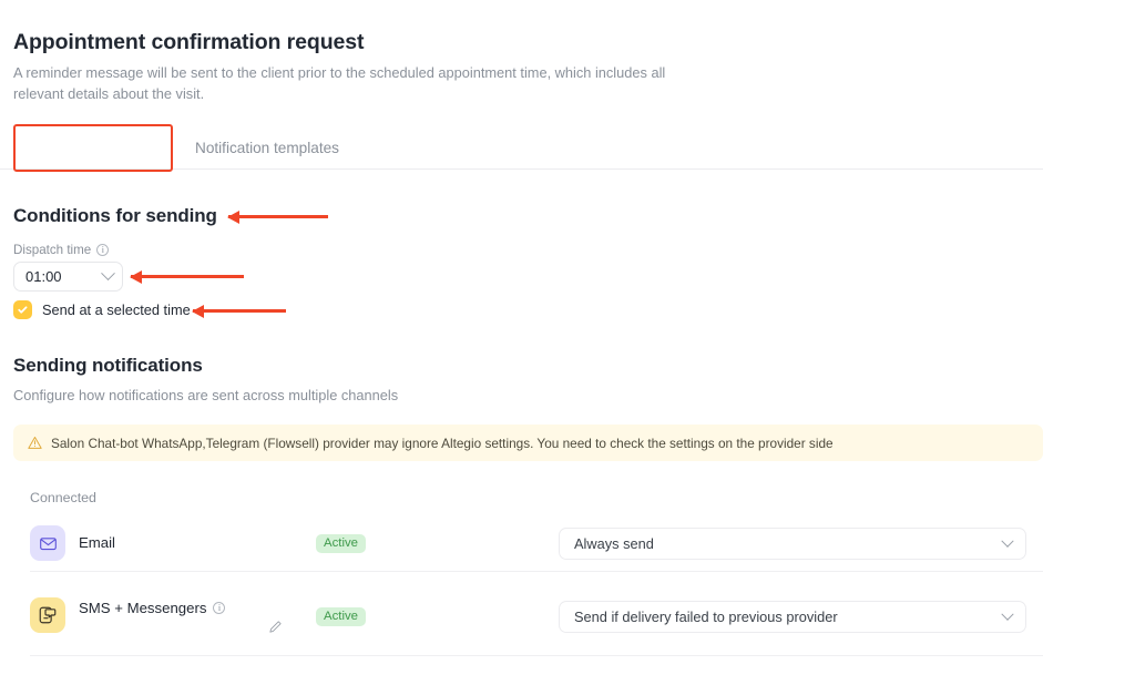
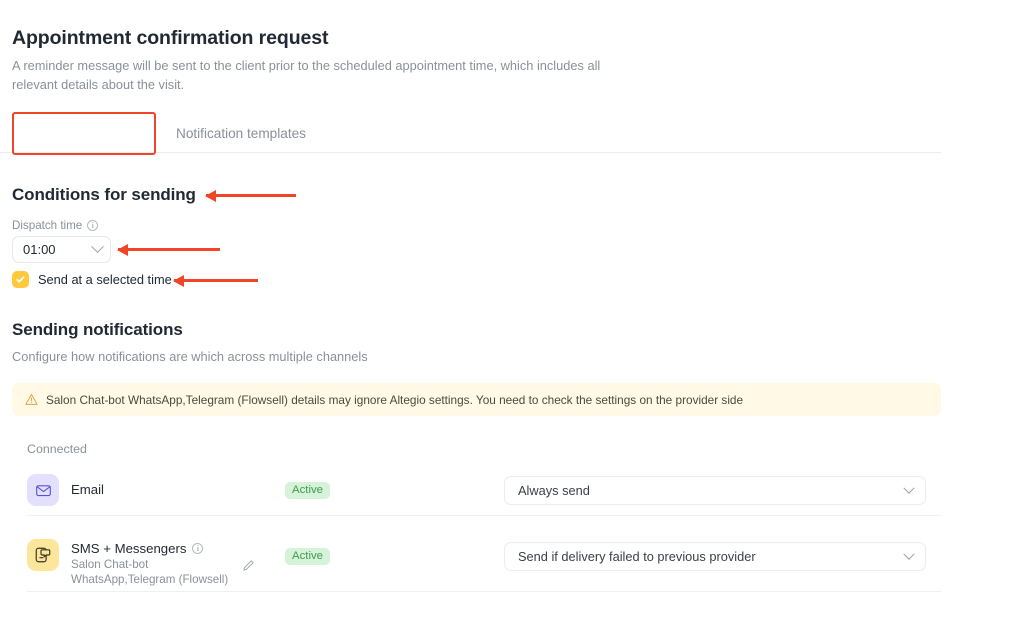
  Appointment confirmation request
  A reminder message will be sent to the client prior to the scheduled appointment time, which includes all relevant details about the visit.
  Notification templates
  Conditions for sending
  Dispatch time
  i
  01:00
  Send at a selected time
  Sending notifications
- Configure how notifications are sent across multiple channels
+ Configure how notifications are which across multiple channels
- Salon Chat-bot WhatsApp,Telegram (Flowsell) provider may ignore Altegio settings. You need to check the settings on the provider side
+ Salon Chat-bot WhatsApp,Telegram (Flowsell) details may ignore Altegio settings. You need to check the settings on the provider side
  Connected
  Email
  Active
  Always send
  SMS + Messengers
  i
+ Salon Chat-bot
+ WhatsApp,Telegram (Flowsell)
  Active
  Send if delivery failed to previous provider
